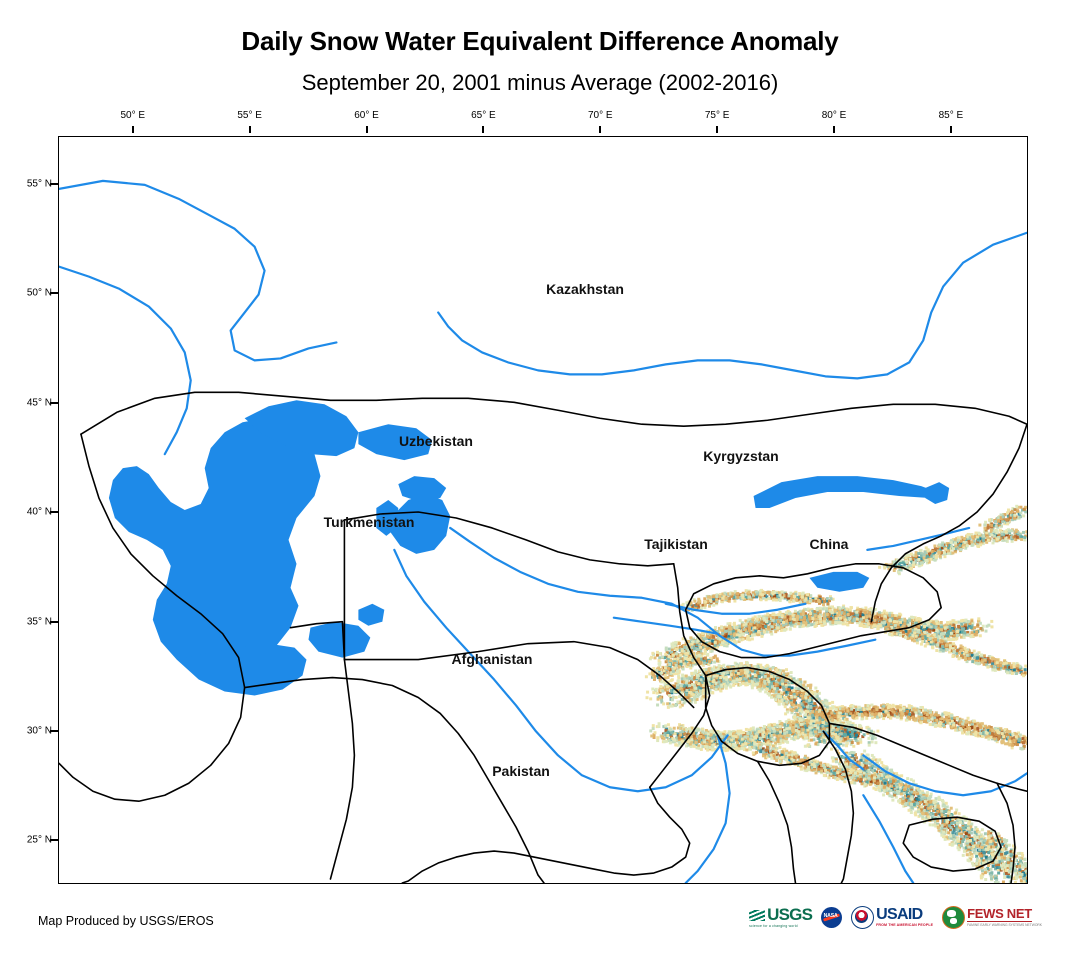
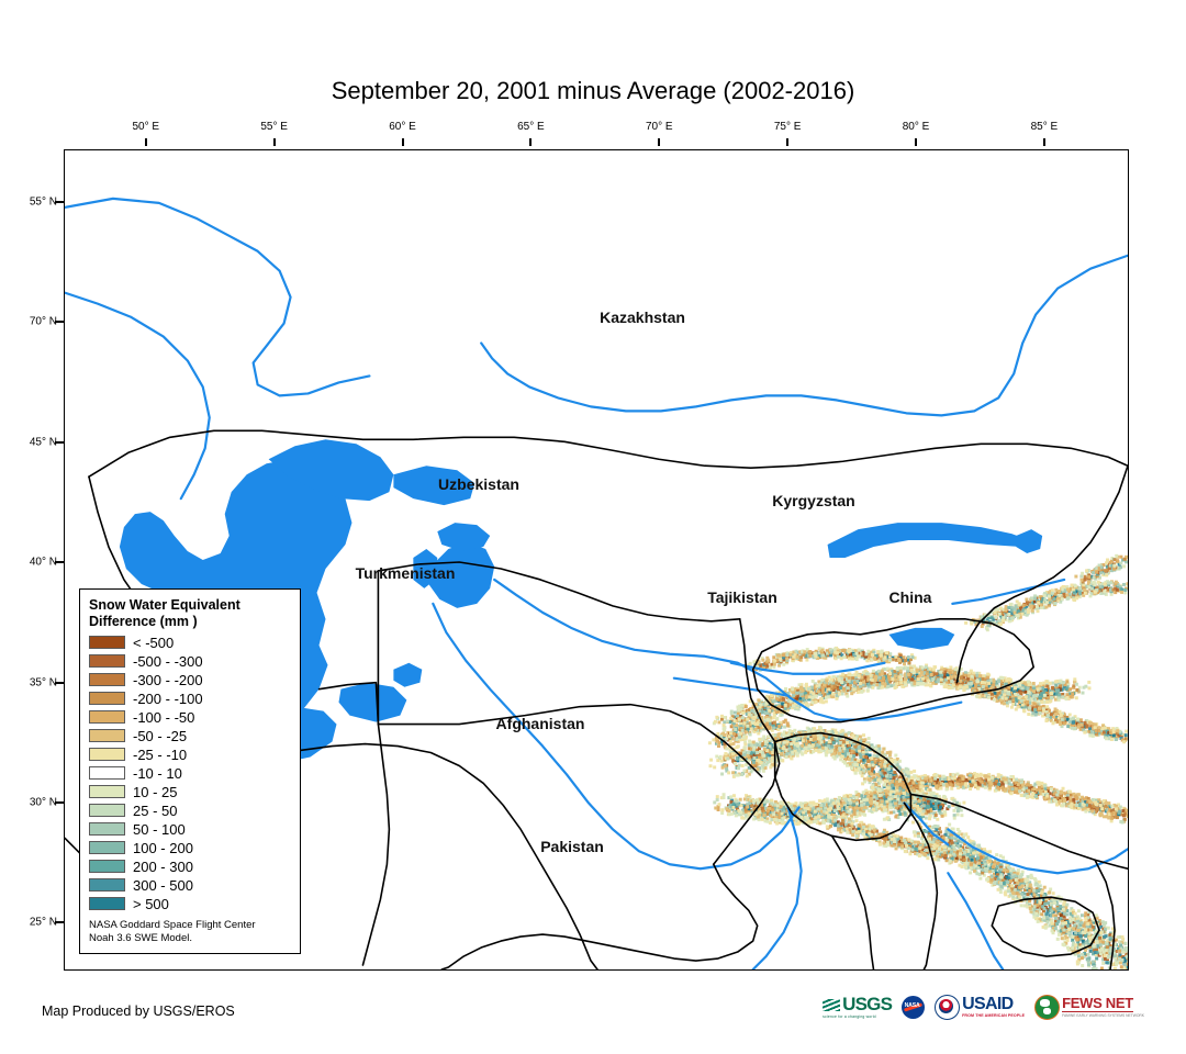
- Daily Snow Water Equivalent Difference Anomaly
  September 20, 2001 minus Average (2002-2016)
  50° E
  55° E
  60° E
  65° E
  70° E
  75° E
  80° E
  85° E
  55° N
- 50° N
+ 70° N
  45° N
  40° N
  35° N
  30° N
  25° N
  Kazakhstan
  Uzbekistan
  Turkmenistan
  Kyrgyzstan
  Tajikistan
  China
  Afghanistan
  Pakistan
+ Snow Water Equivalent
+ Difference (mm )
+ < -500
+ -500 - -300
+ -300 - -200
+ -200 - -100
+ -100 - -50
+ -50 - -25
+ -25 - -10
+ -10 - 10
+ 10 - 25
+ 25 - 50
+ 50 - 100
+ 100 - 200
+ 200 - 300
+ 300 - 500
+ > 500
+ NASA Goddard Space Flight Center
+ Noah 3.6 SWE Model.
  Map Produced by USGS/EROS
  USGS
  USAID
  FEWS NET
